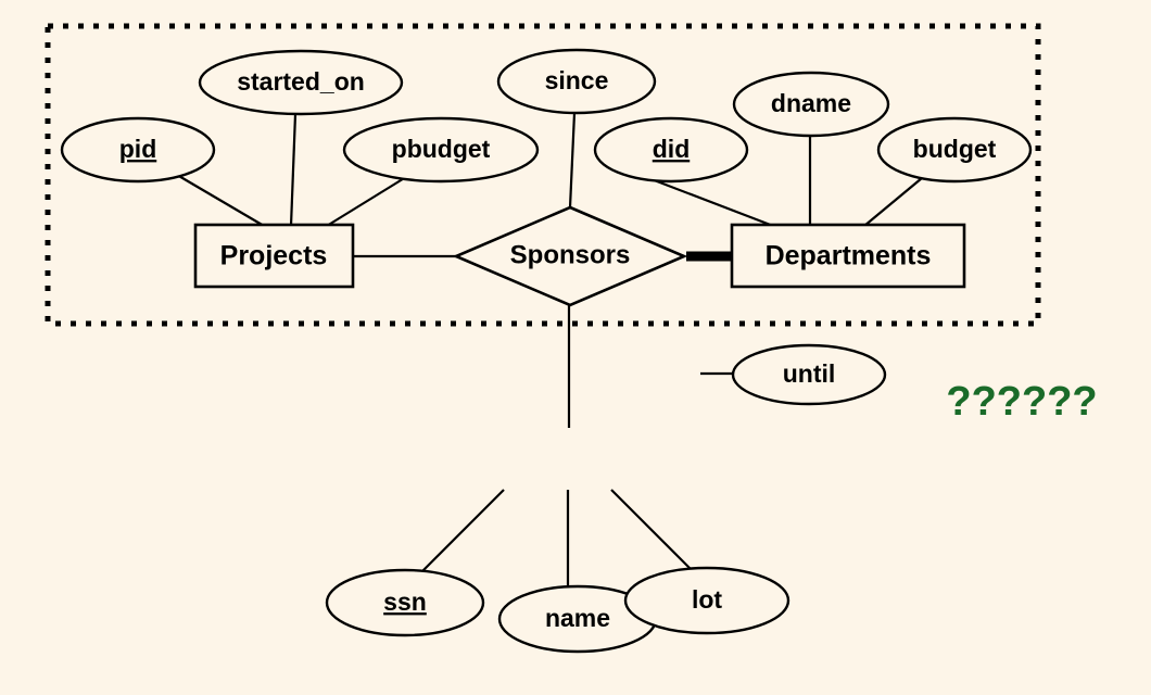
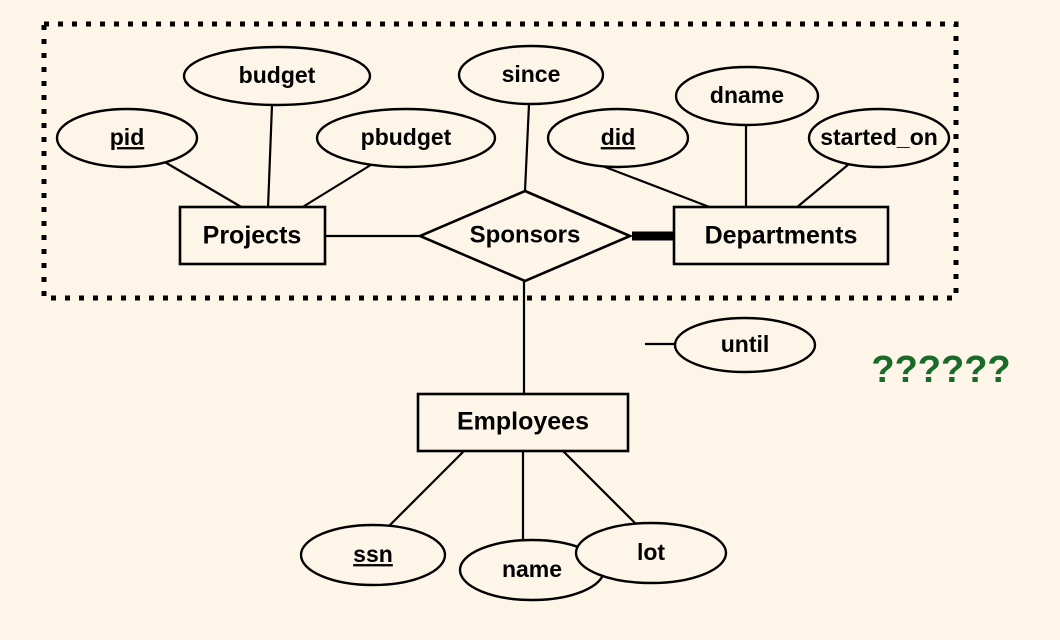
  Projects
  Departments
+ Employees
  Sponsors
  pid
- started_on
+ budget
  pbudget
  since
  did
  dname
- budget
+ started_on
  until
  ssn
  name
  lot
  ??????
